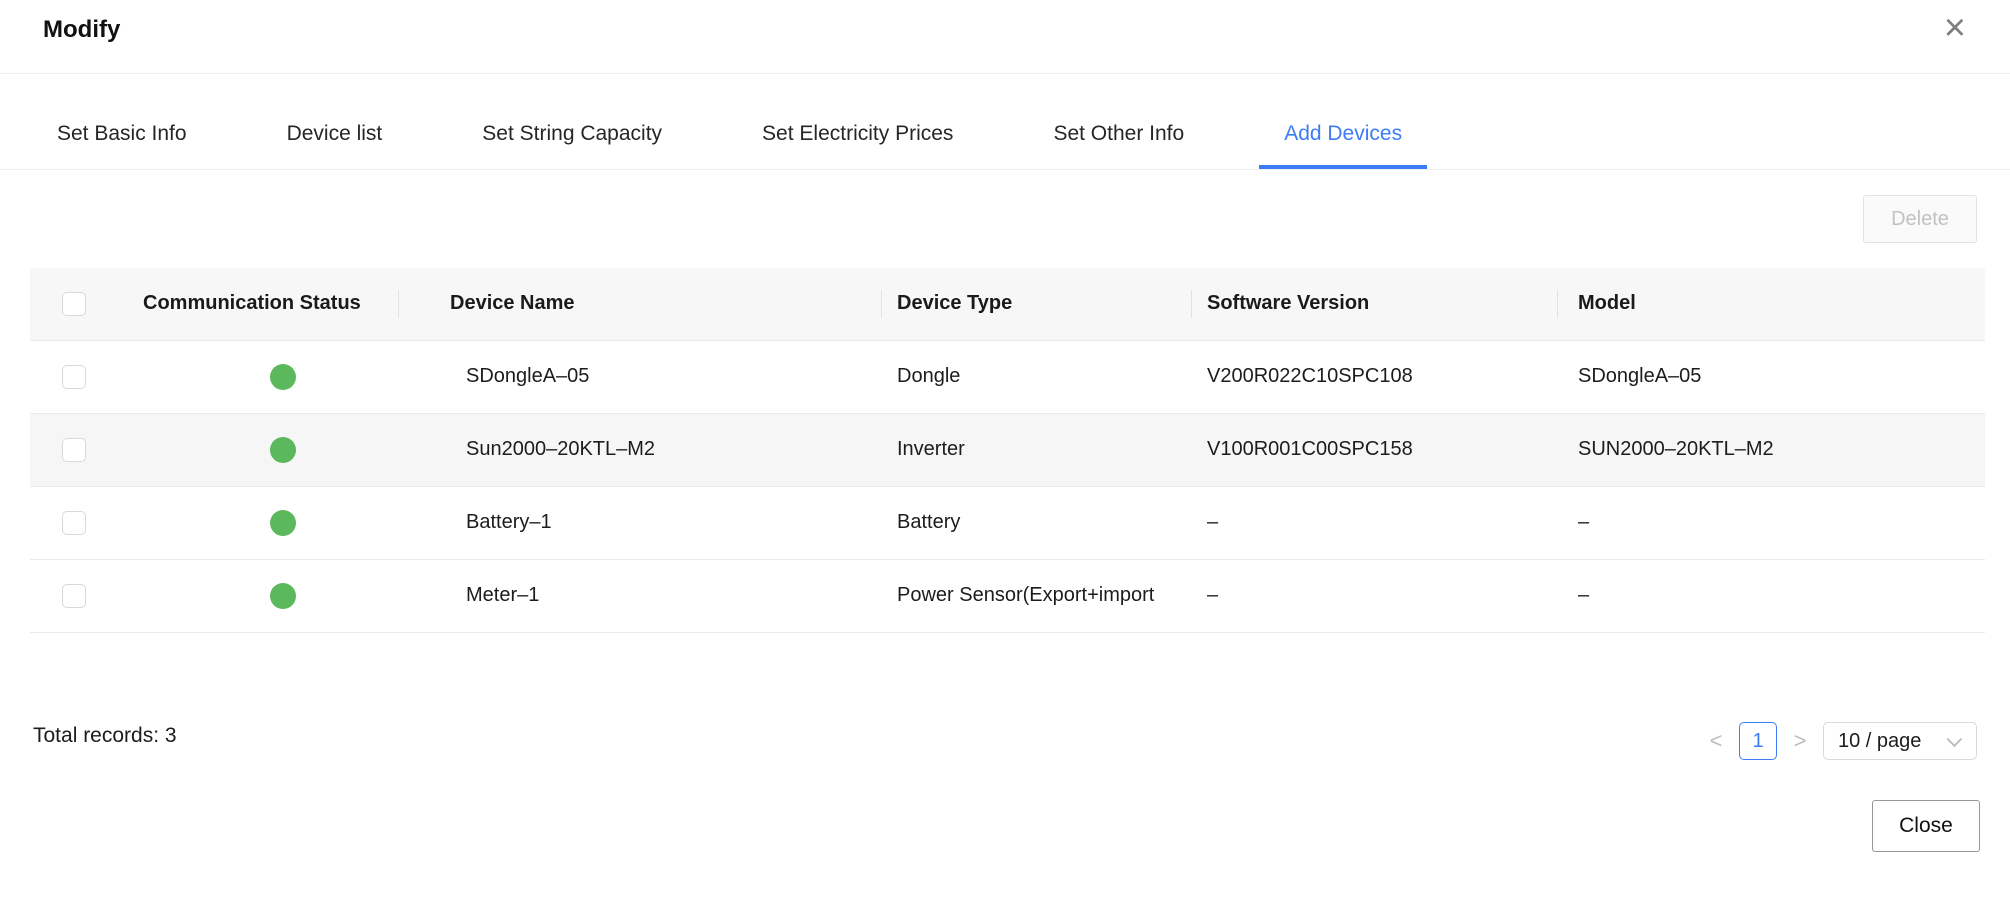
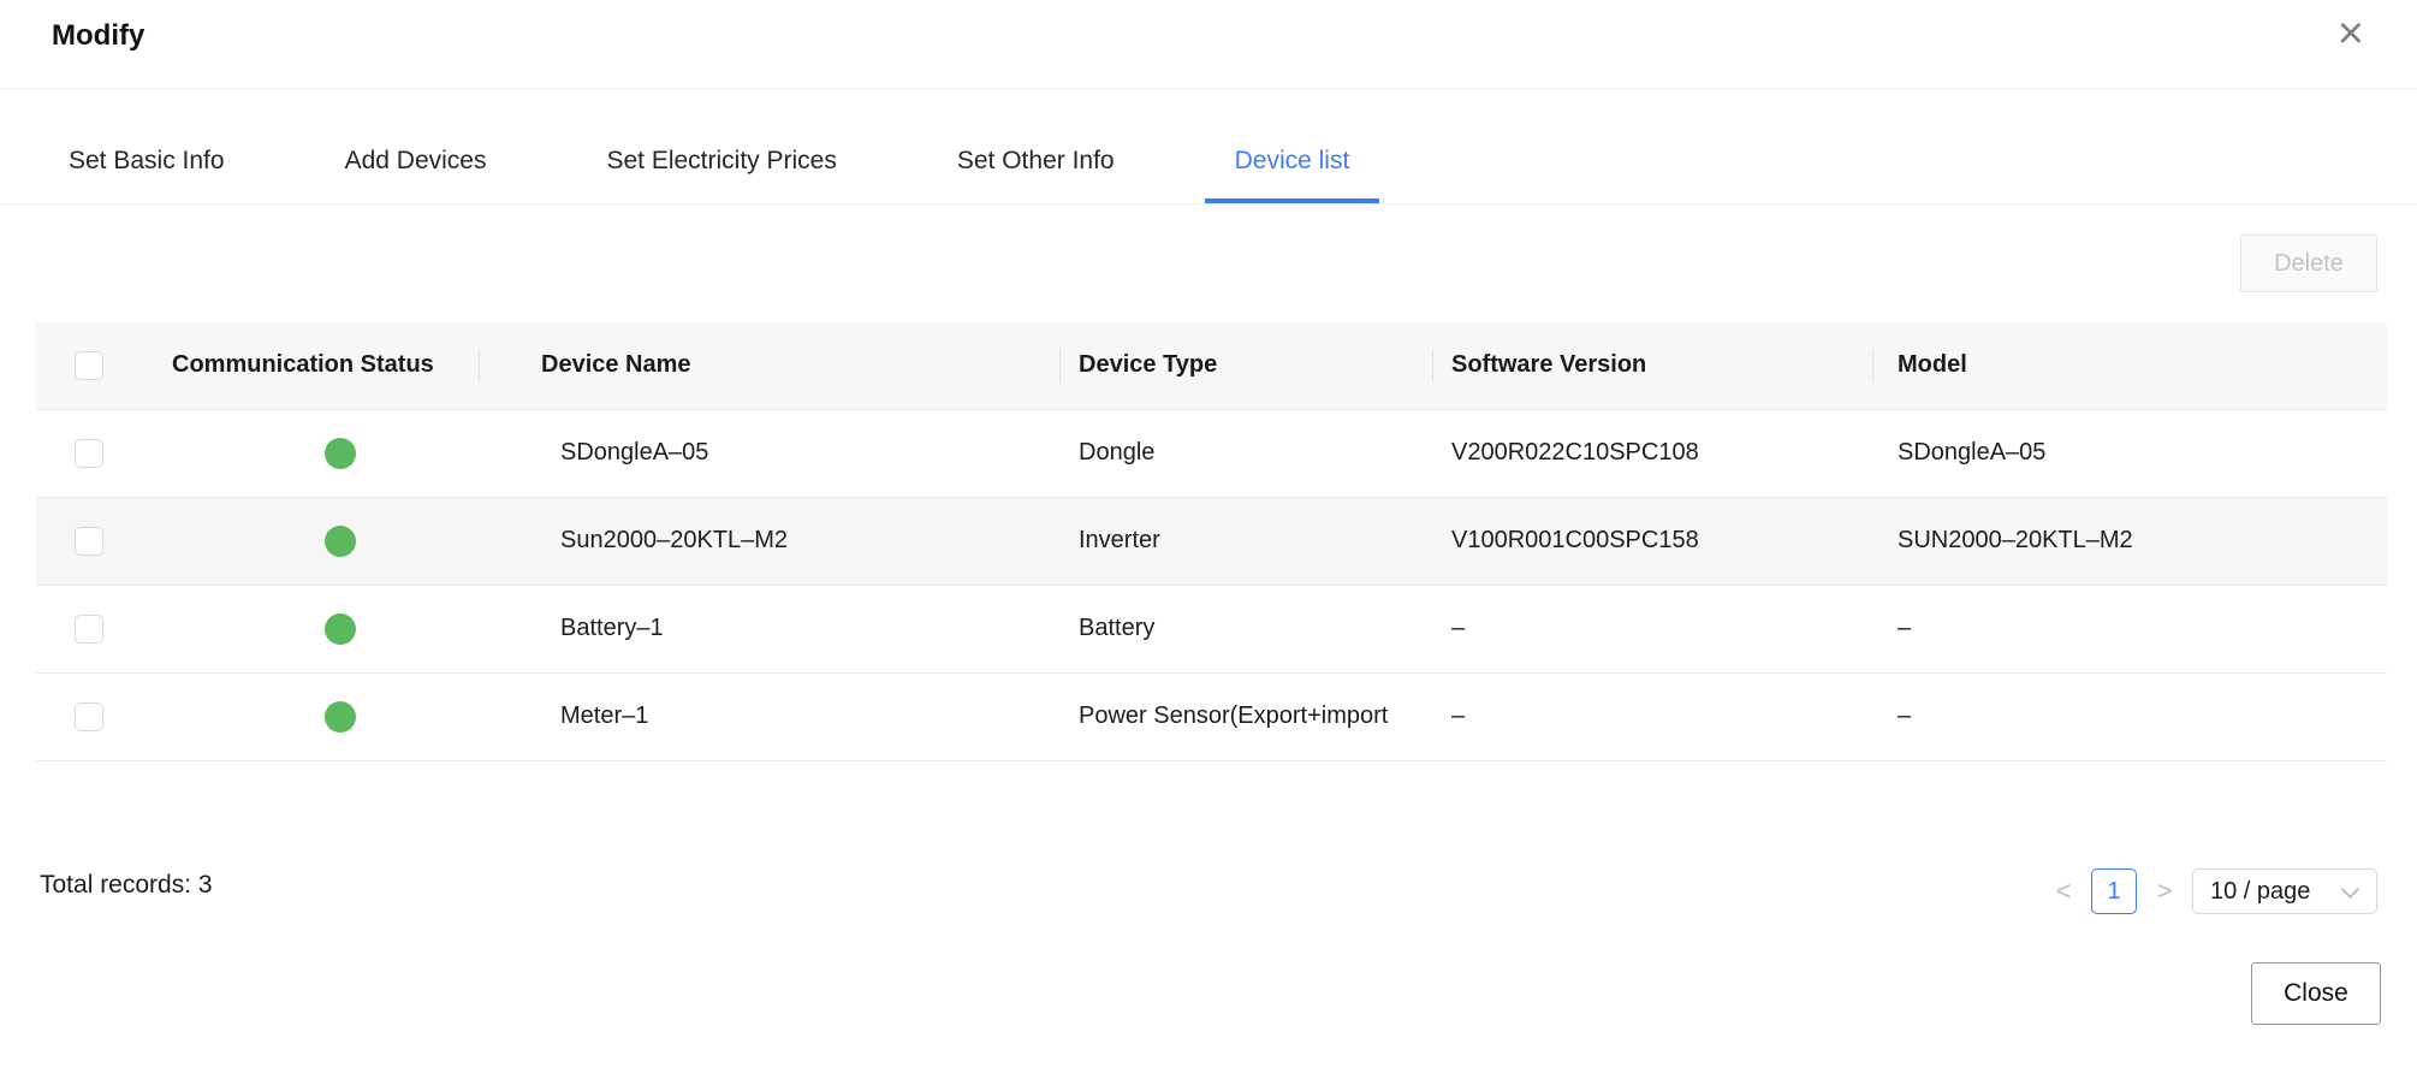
  Modify
  ×
  Set Basic Info
- Device list
+ Add Devices
- Set String Capacity
  Set Electricity Prices
  Set Other Info
- Add Devices
+ Device list
  Delete
  	Communication Status	Device Name	Device Type	Software Version	Model
  		SDongleA–05	Dongle	V200R022C10SPC108	SDongleA–05
  		Sun2000–20KTL–M2	Inverter	V100R001C00SPC158	SUN2000–20KTL–M2
  		Battery–1	Battery	–	–
  		Meter–1	Power Sensor(Export+import	–	–
  Total records: 3
  <
  1
  >
  10 / page
  Close
